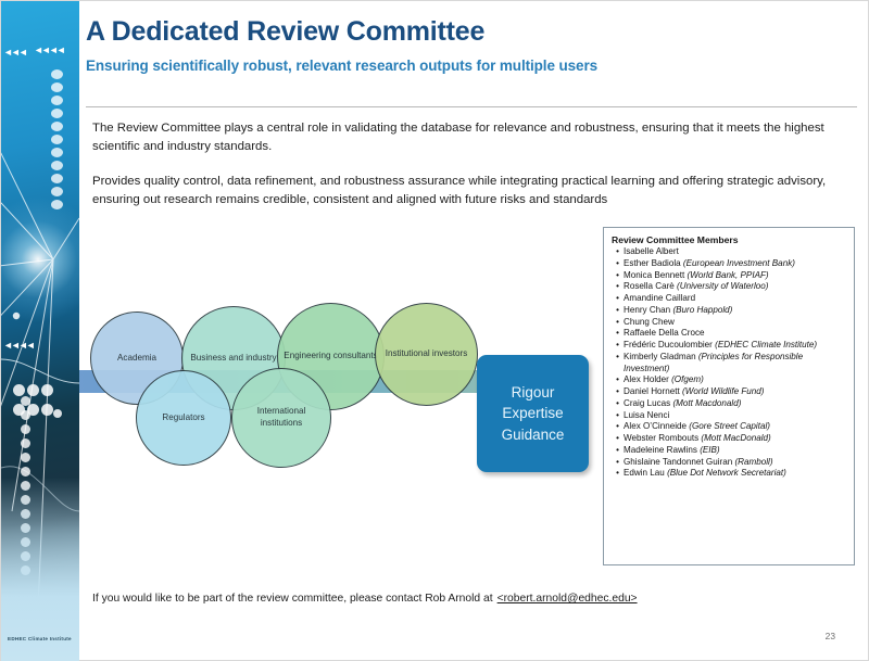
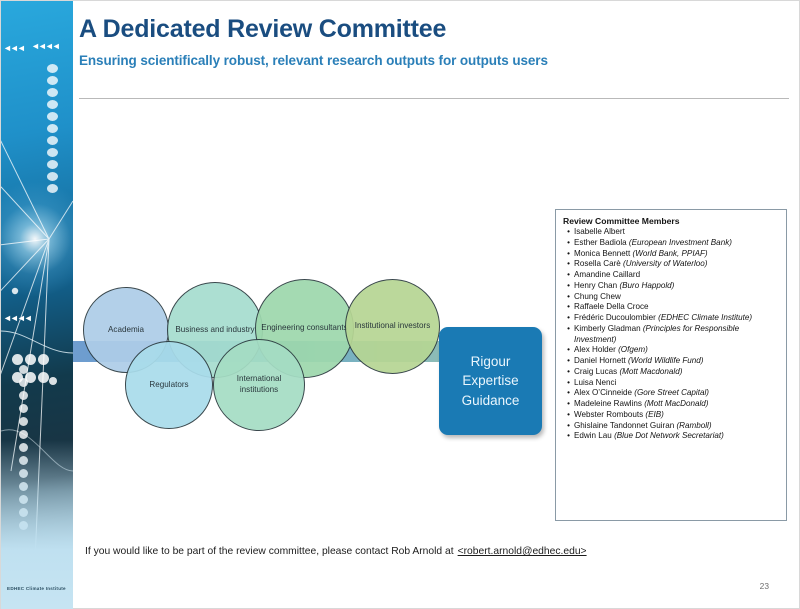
  ◄◄◄
  ◄◄◄◄
  ◄◄◄◄
  A Dedicated Review Committee
- Ensuring scientifically robust, relevant research outputs for multiple users
+ Ensuring scientifically robust, relevant research outputs for outputs users
- The Review Committee plays a central role in validating the database for relevance and robustness, ensuring that it meets the highest scientific and industry standards.
- Provides quality control, data refinement, and robustness assurance while integrating practical learning and offering strategic advisory, ensuring out research remains credible, consistent and aligned with future risks and standards
  Academia
  Business and industry
  Engineering consultant
  Institutional investors
  Regulators
  International institutions
  Rigour
  Expertise
  Guidance
  Review Committee Members
  •
  Isabelle Albert
  •
  Esther Badiola (European Investment Bank)
  •
  Monica Bennett (World Bank, PPIAF)
  •
  Rosella Carè (University of Waterloo)
  •
  Amandine Caillard
  •
  Henry Chan (Buro Happold)
  •
  Chung Chew
  •
  Raffaele Della Croce
  •
  Frédéric Ducoulombier (EDHEC Climate Institute)
  •
  Kimberly Gladman (Principles for Responsible Investment)
  •
  Alex Holder (Ofgem)
  •
  Daniel Hornett (World Wildlife Fund)
  •
  Craig Lucas (Mott Macdonald)
  •
  Luisa Nenci
  •
  Alex O’Cinneide (Gore Street Capital)
  •
- Webster Rombouts (Mott MacDonald)
+ Madeleine Rawlins (Mott MacDonald)
  •
- Madeleine Rawlins (EIB)
+ Webster Rombouts (EIB)
  •
  Ghislaine Tandonnet Guiran (Ramboll)
  •
  Edwin Lau (Blue Dot Network Secretariat)
  If you would like to be part of the review committee, please contact Rob Arnold at
  <robert.arnold@edhec.edu>
  23
